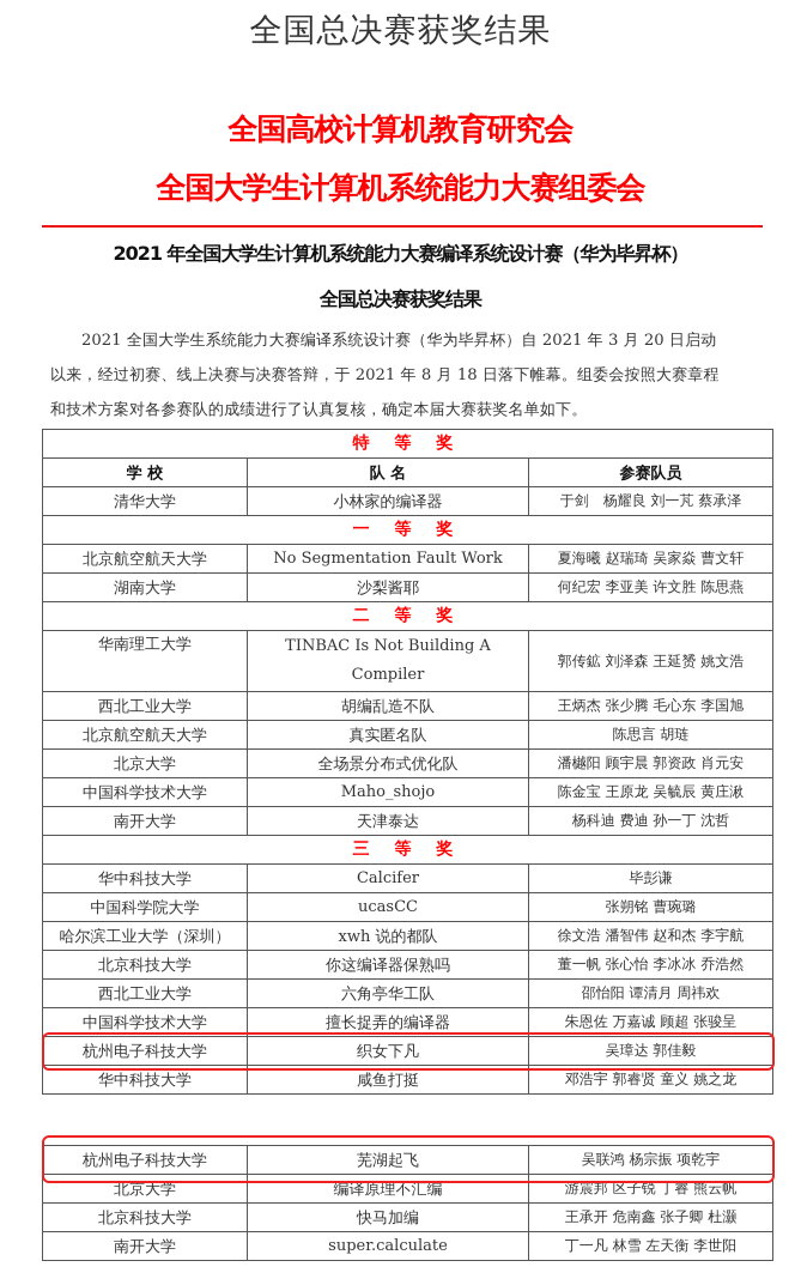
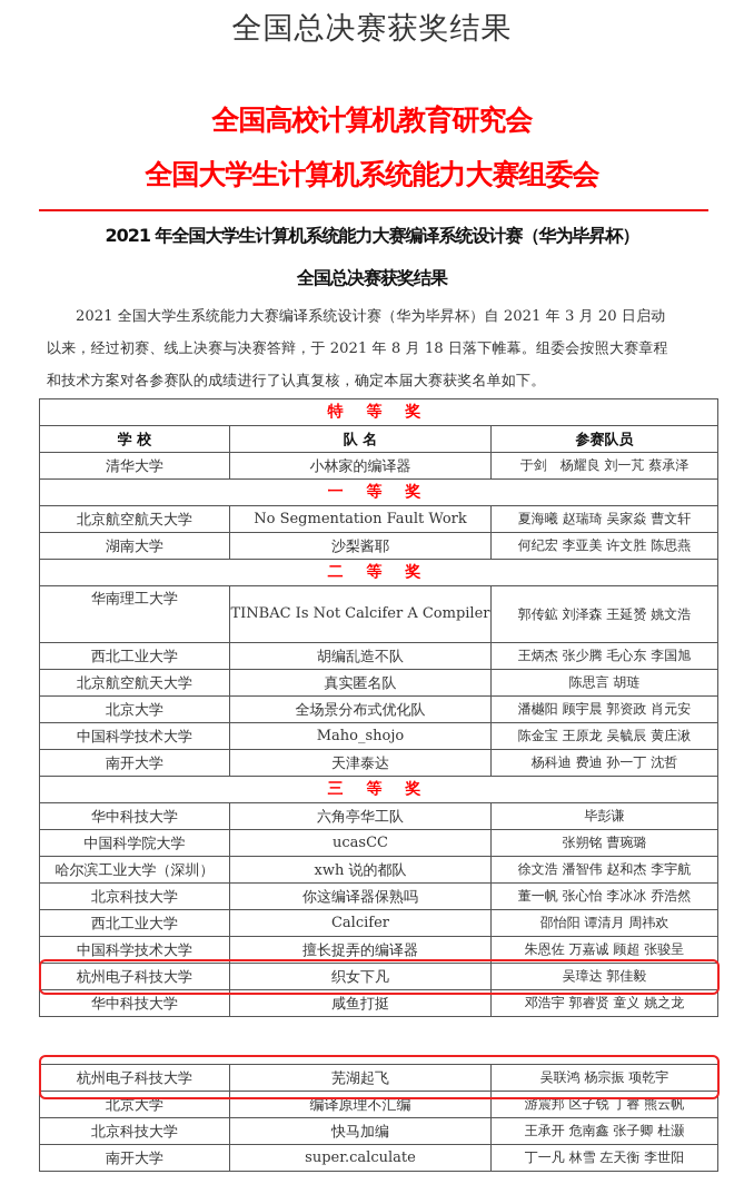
  全国总决赛获奖结果
  全国高校计算机教育研究会
  全国大学生计算机系统能力大赛组委会
  2021 年全国大学生计算机系统能力大赛编译系统设计赛（华为毕昇杯）
  全国总决赛获奖结果
  2021 全国大学生系统能力大赛编译系统设计赛（华为毕昇杯）自 2021 年 3 月 20 日启动
  以来，经过初赛、线上决赛与决赛答辩，于 2021 年 8 月 18 日落下帷幕。组委会按照大赛章程
  和技术方案对各参赛队的成绩进行了认真复核，确定本届大赛获奖名单如下。
  特 等 奖
  学 校	队 名	参赛队员
  清华大学	小林家的编译器	于剑 杨耀良 刘一芃 蔡承泽
  一 等 奖
  北京航空航天大学	No Segmentation Fault Work	夏海曦 赵瑞琦 吴家焱 曹文轩
  湖南大学	沙梨酱耶	何纪宏 李亚美 许文胜 陈思燕
  二 等 奖
- 华南理工大学	TINBAC Is Not Building A Compiler	郭传鉱 刘泽森 王延赟 姚文浩
+ 华南理工大学	TINBAC Is Not Calcifer A Compiler	郭传鉱 刘泽森 王延赟 姚文浩
  西北工业大学	胡编乱造不队	王炳杰 张少腾 毛心东 李国旭
  北京航空航天大学	真实匿名队	陈思言 胡琏
  北京大学	全场景分布式优化队	潘樾阳 顾宇晨 郭资政 肖元安
  中国科学技术大学	Maho_shojo	陈金宝 王原龙 吴毓辰 黄庄湫
  南开大学	天津泰达	杨科迪 费迪 孙一丁 沈哲
  三 等 奖
- 华中科技大学	Calcifer	毕彭谦
+ 华中科技大学	六角亭华工队	毕彭谦
  中国科学院大学	ucasCC	张朔铭 曹琬璐
  哈尔滨工业大学（深圳）	xwh 说的都队	徐文浩 潘智伟 赵和杰 李宇航
  北京科技大学	你这编译器保熟吗	董一帆 张心怡 李冰冰 乔浩然
- 西北工业大学	六角亭华工队	邵怡阳 谭清月 周祎欢
+ 西北工业大学	Calcifer	邵怡阳 谭清月 周祎欢
  中国科学技术大学	擅长捉弄的编译器	朱恩佐 万嘉诚 顾超 张骏呈
  杭州电子科技大学	织女下凡	吴璋达 郭佳毅
  华中科技大学	咸鱼打挺	邓浩宇 郭睿贤 童义 姚之龙
  杭州电子科技大学	芜湖起飞	吴联鸿 杨宗振 项乾宇
  北京大学	编译原理不汇编	游震邦 区子锐 丁睿 熊云帆
  北京科技大学	快马加编	王承开 危南鑫 张子卿 杜灏
  南开大学	super.calculate	丁一凡 林雪 左天衡 李世阳
